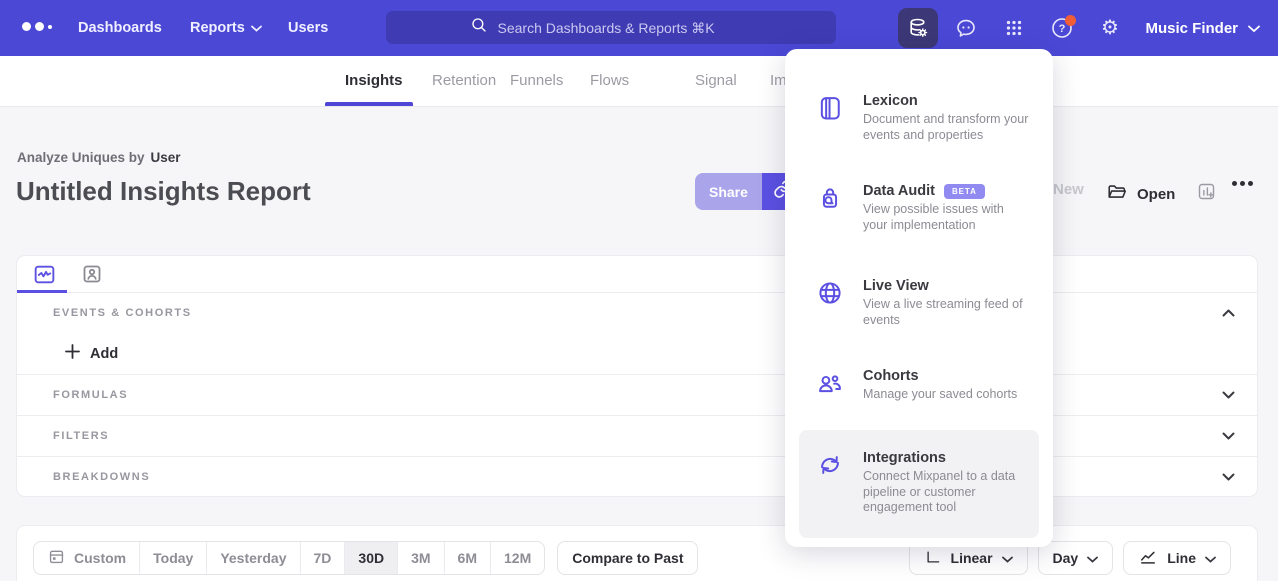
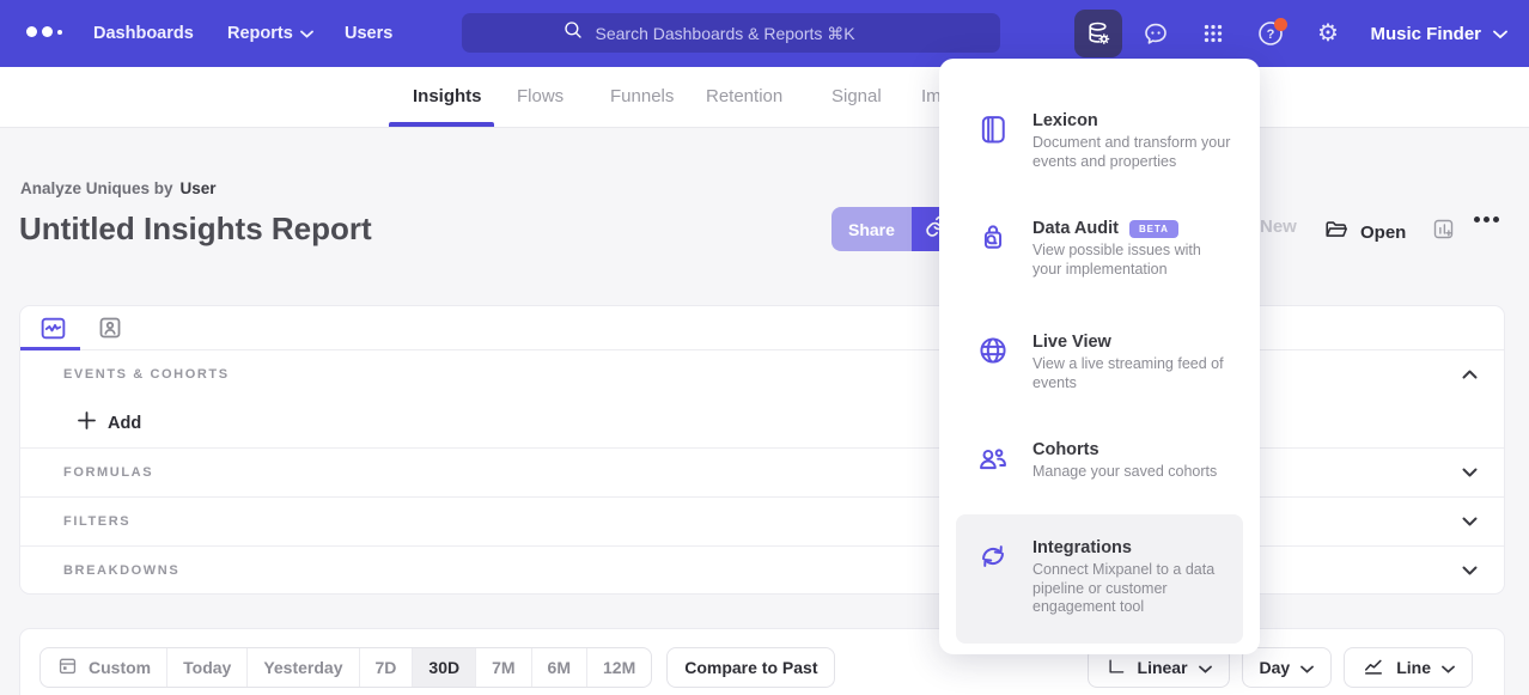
  Dashboards
  Reports
  Users
  Search Dashboards & Reports ⌘K
  ?
  ⚙
  Music Finder
  Insights
- Retention
+ Flows
  Funnels
- Flows
+ Retention
  Signal
  Im
  Analyze Uniques by User
  Untitled Insights Report
  Share
  New
  Open
  EVENTS & COHORTS
  Add
  FORMULAS
  FILTERS
  BREAKDOWNS
  Custom
  Today
  Yesterday
  7D
  30D
- 3M
+ 7M
  6M
  12M
  Compare to Past
  Linear
  Day
  Line
  Lexicon
  Document and transform your events and properties
  Data Audit
  BETA
  View possible issues with your implementation
  Live View
  View a live streaming feed of events
  Cohorts
  Manage your saved cohorts
  Integrations
  Connect Mixpanel to a data pipeline or customer engagement tool
